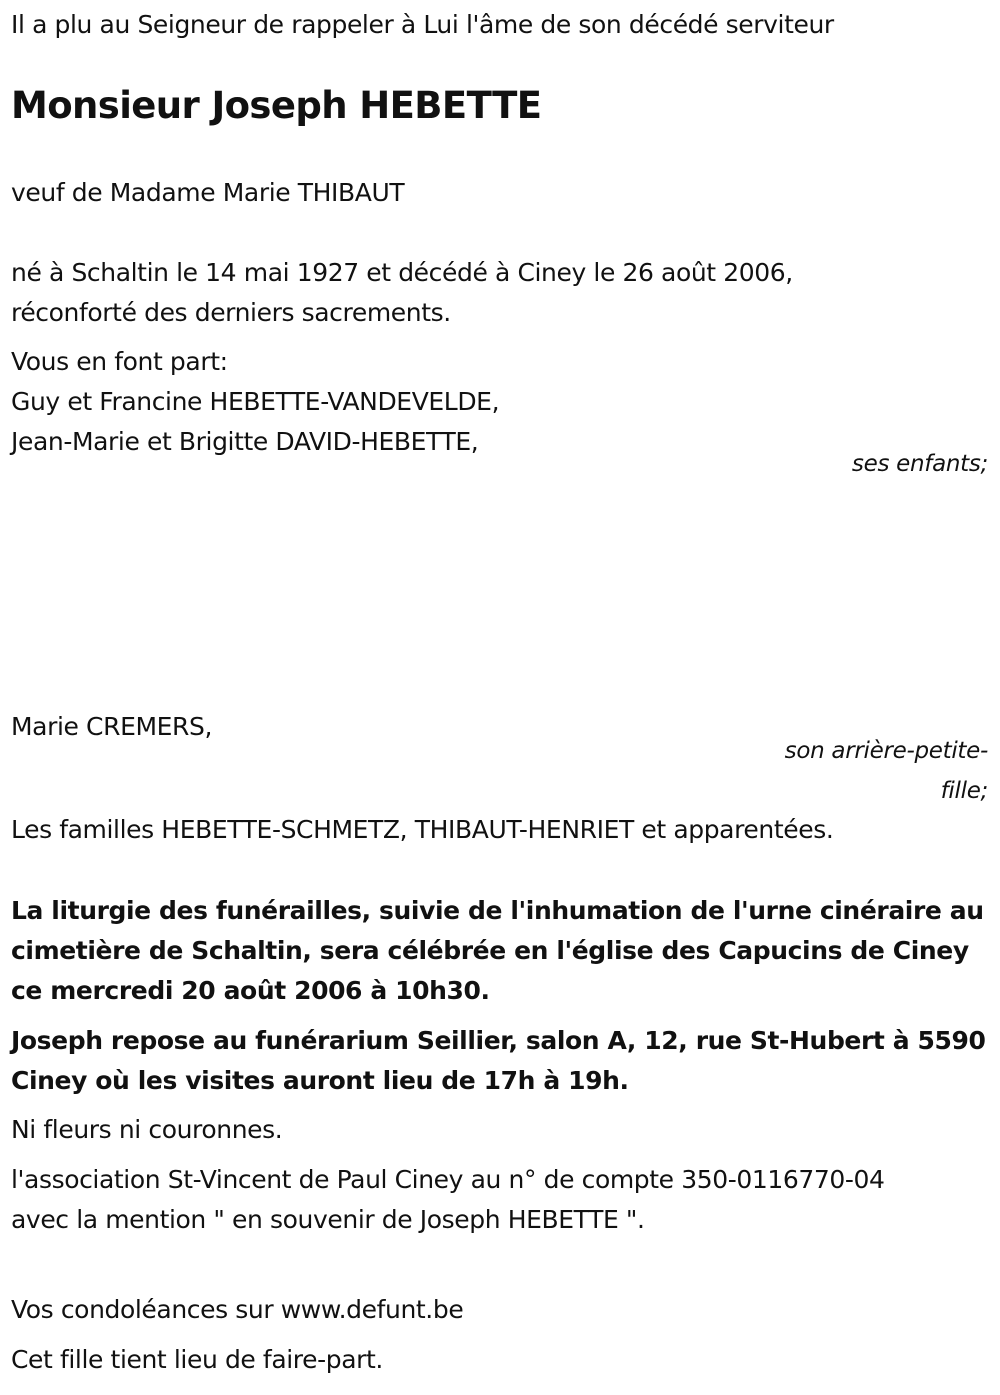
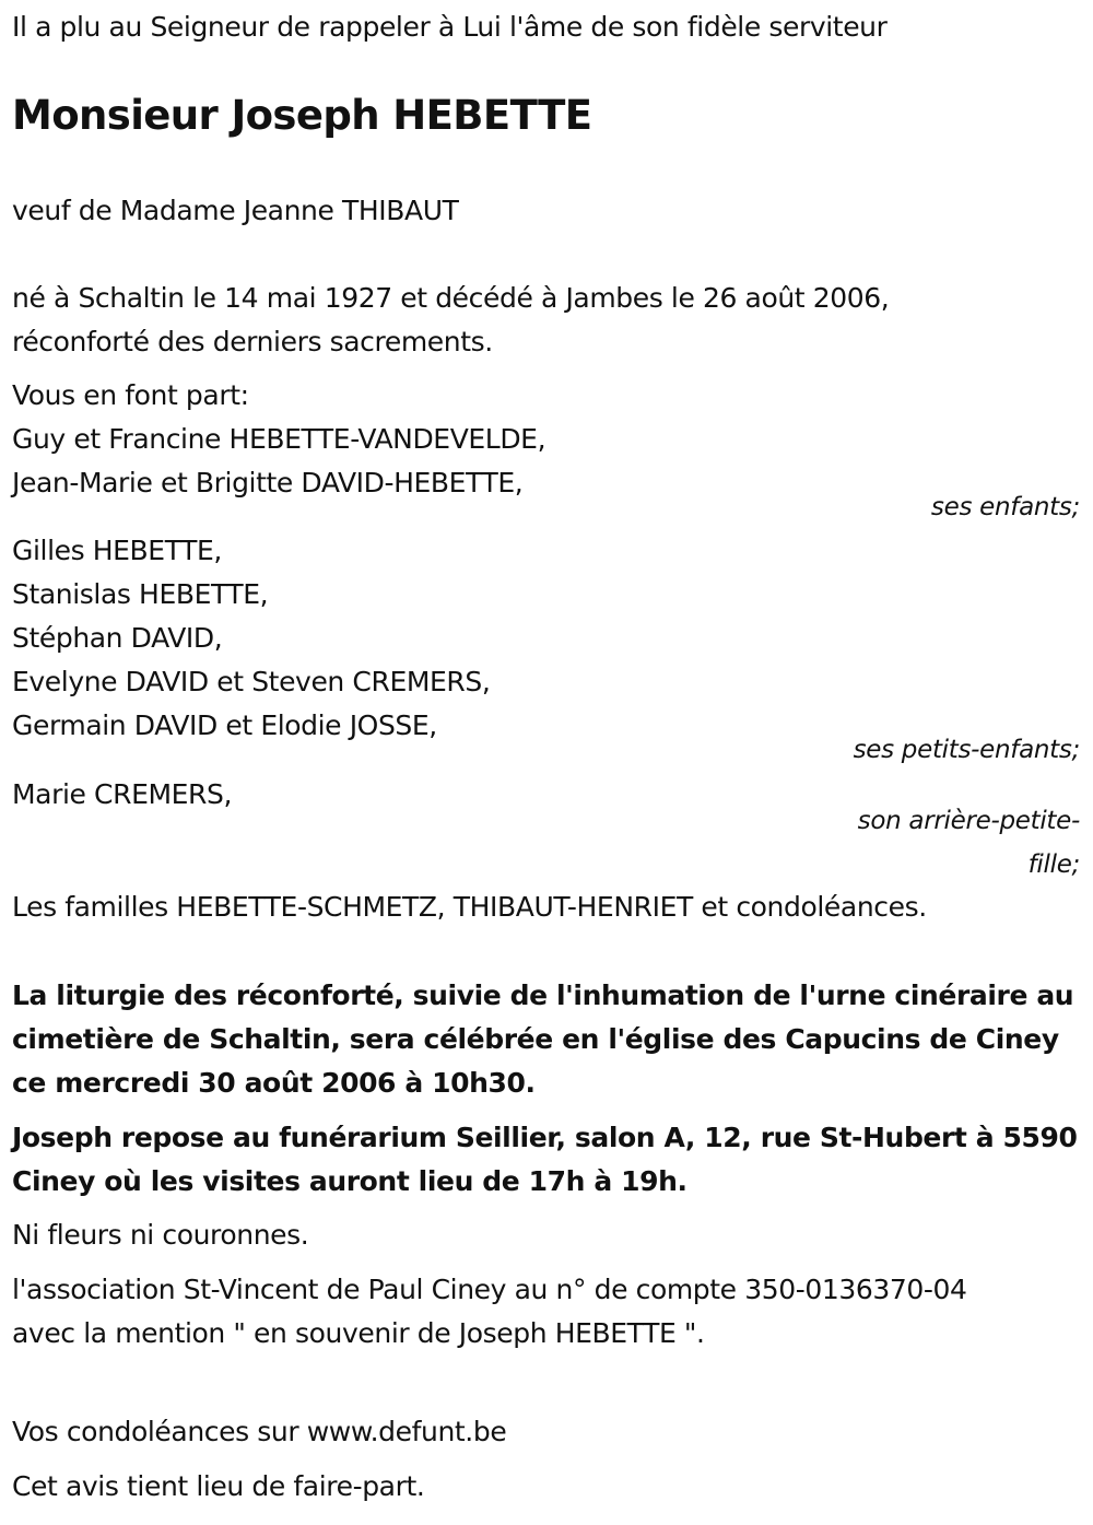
- Il a plu au Seigneur de rappeler à Lui l'âme de son décédé serviteur
+ Il a plu au Seigneur de rappeler à Lui l'âme de son fidèle serviteur
  Monsieur Joseph HEBETTE
- veuf de Madame Marie THIBAUT
+ veuf de Madame Jeanne THIBAUT
- né à Schaltin le 14 mai 1927 et décédé à Ciney le 26 août 2006,
+ né à Schaltin le 14 mai 1927 et décédé à Jambes le 26 août 2006,
  réconforté des derniers sacrements.
  Vous en font part:
  Guy et Francine HEBETTE-VANDEVELDE,
  Jean-Marie et Brigitte DAVID-HEBETTE,
  ses enfants;
+ Gilles HEBETTE,
+ Stanislas HEBETTE,
+ Stéphan DAVID,
+ Evelyne DAVID et Steven CREMERS,
+ Germain DAVID et Elodie JOSSE,
+ ses petits-enfants;
  Marie CREMERS,
  son arrière-petite-
  fille;
- Les familles HEBETTE-SCHMETZ, THIBAUT-HENRIET et apparentées.
+ Les familles HEBETTE-SCHMETZ, THIBAUT-HENRIET et condoléances.
- La liturgie des funérailles, suivie de l'inhumation de l'urne cinéraire au
+ La liturgie des réconforté, suivie de l'inhumation de l'urne cinéraire au
  cimetière de Schaltin, sera célébrée en l'église des Capucins de Ciney
- ce mercredi 20 août 2006 à 10h30.
+ ce mercredi 30 août 2006 à 10h30.
  Joseph repose au funérarium Seillier, salon A, 12, rue St-Hubert à 5590
  Ciney où les visites auront lieu de 17h à 19h.
  Ni fleurs ni couronnes.
- l'association St-Vincent de Paul Ciney au n° de compte 350-0116770-04
+ l'association St-Vincent de Paul Ciney au n° de compte 350-0136370-04
  avec la mention " en souvenir de Joseph HEBETTE ".
  Vos condoléances sur www.defunt.be
- Cet fille tient lieu de faire-part.
+ Cet avis tient lieu de faire-part.
